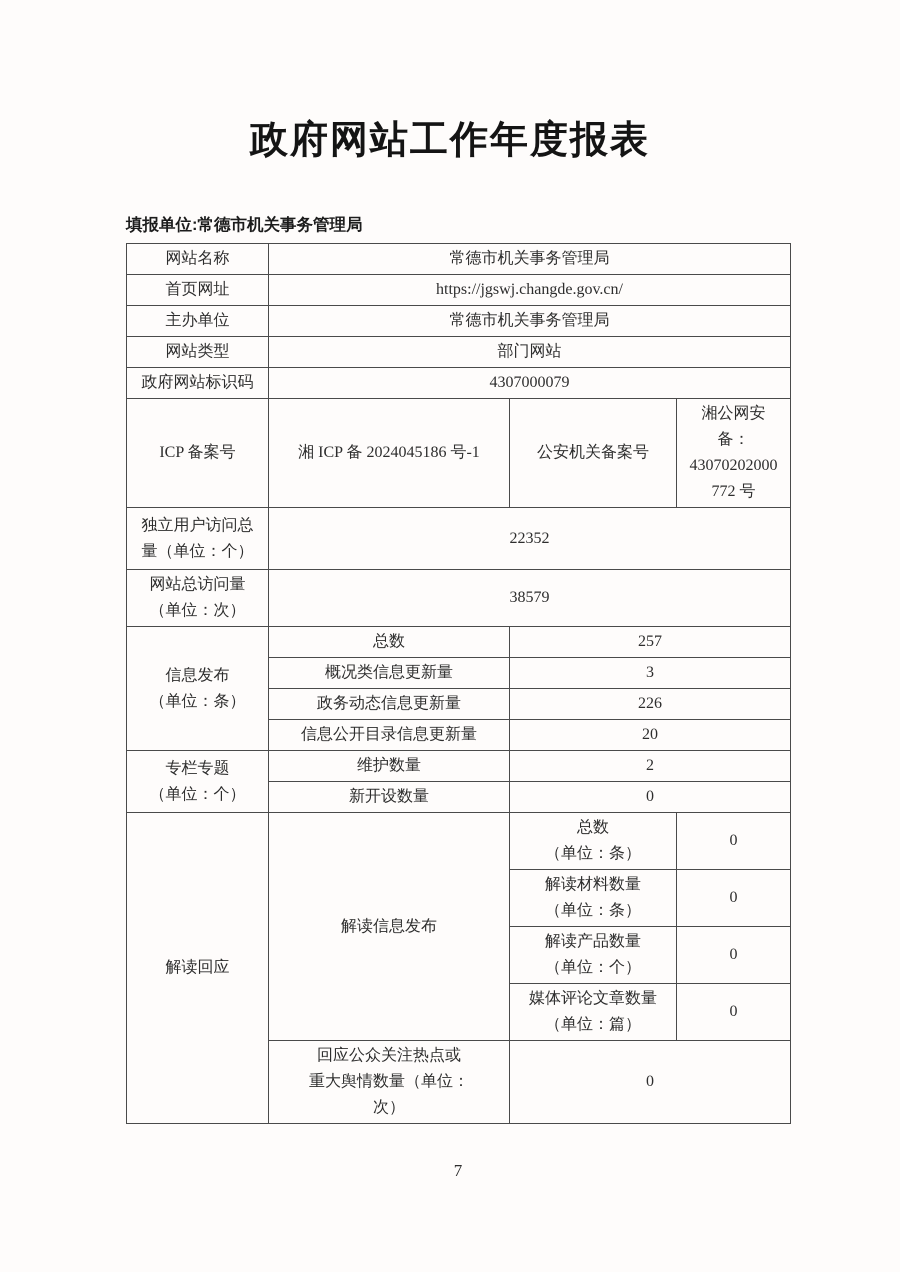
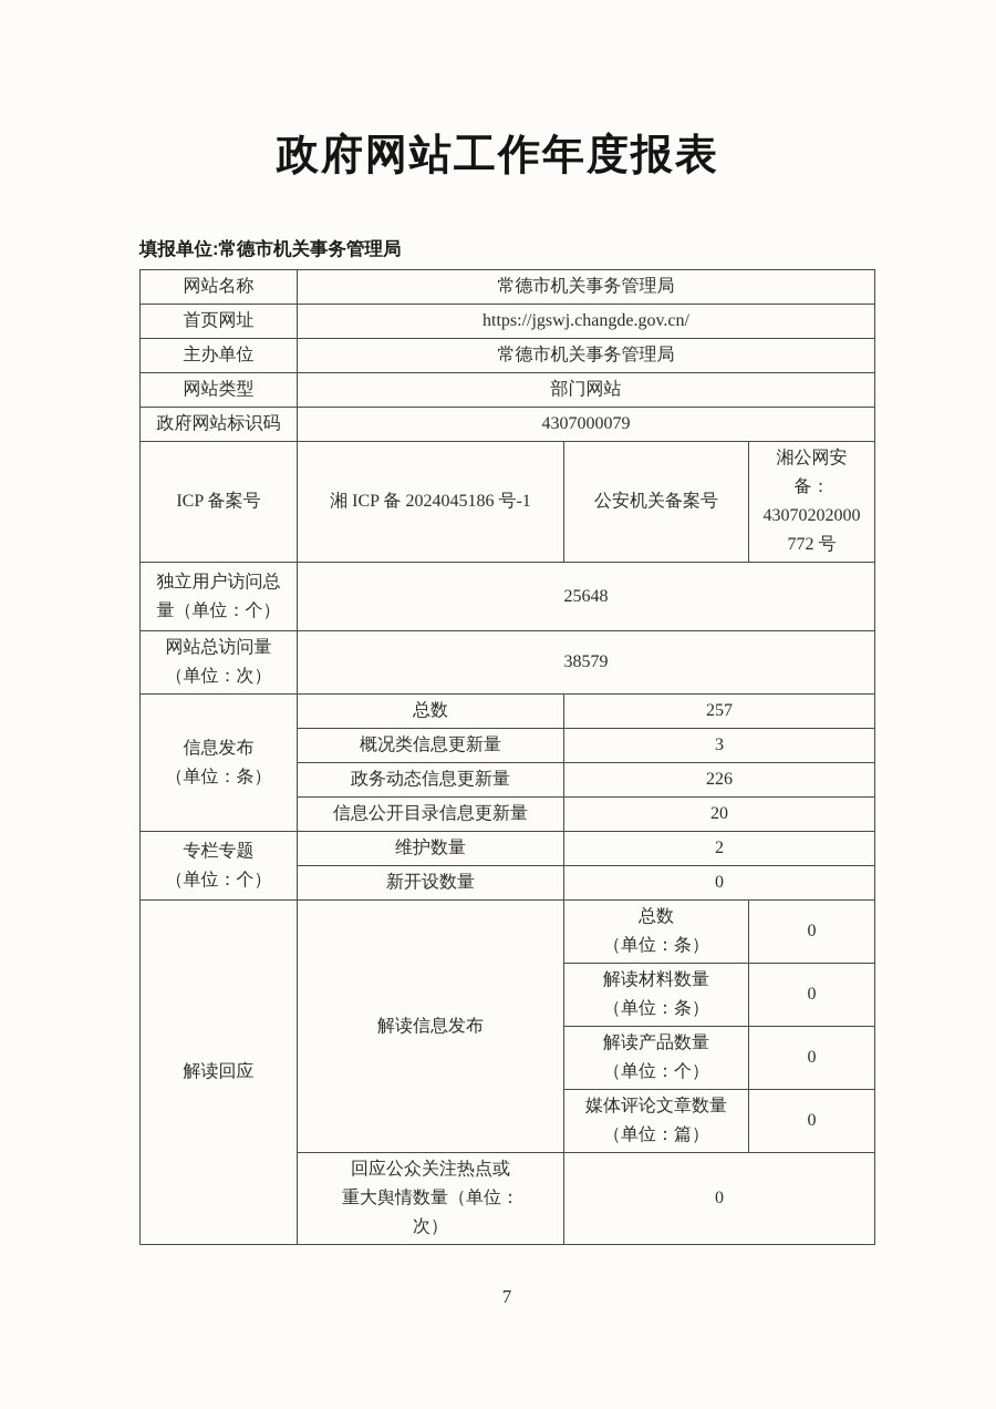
  政府网站工作年度报表
  填报单位:常德市机关事务管理局
  网站名称	常德市机关事务管理局
  首页网址	https://jgswj.changde.gov.cn/
  主办单位	常德市机关事务管理局
  网站类型	部门网站
  政府网站标识码	4307000079
  ICP 备案号	湘 ICP 备 2024045186 号-1	公安机关备案号	湘公网安 备： 43070202000 772 号
- 独立用户访问总 量（单位：个）	22352
+ 独立用户访问总 量（单位：个）	25648
  网站总访问量 （单位：次）	38579
  信息发布 （单位：条）	总数	257
  概况类信息更新量	3
  政务动态信息更新量	226
  信息公开目录信息更新量	20
  专栏专题 （单位：个）	维护数量	2
  新开设数量	0
  解读回应	解读信息发布	总数 （单位：条）	0
  解读材料数量 （单位：条）	0
  解读产品数量 （单位：个）	0
  媒体评论文章数量 （单位：篇）	0
  回应公众关注热点或 重大舆情数量（单位： 次）	0
  7
